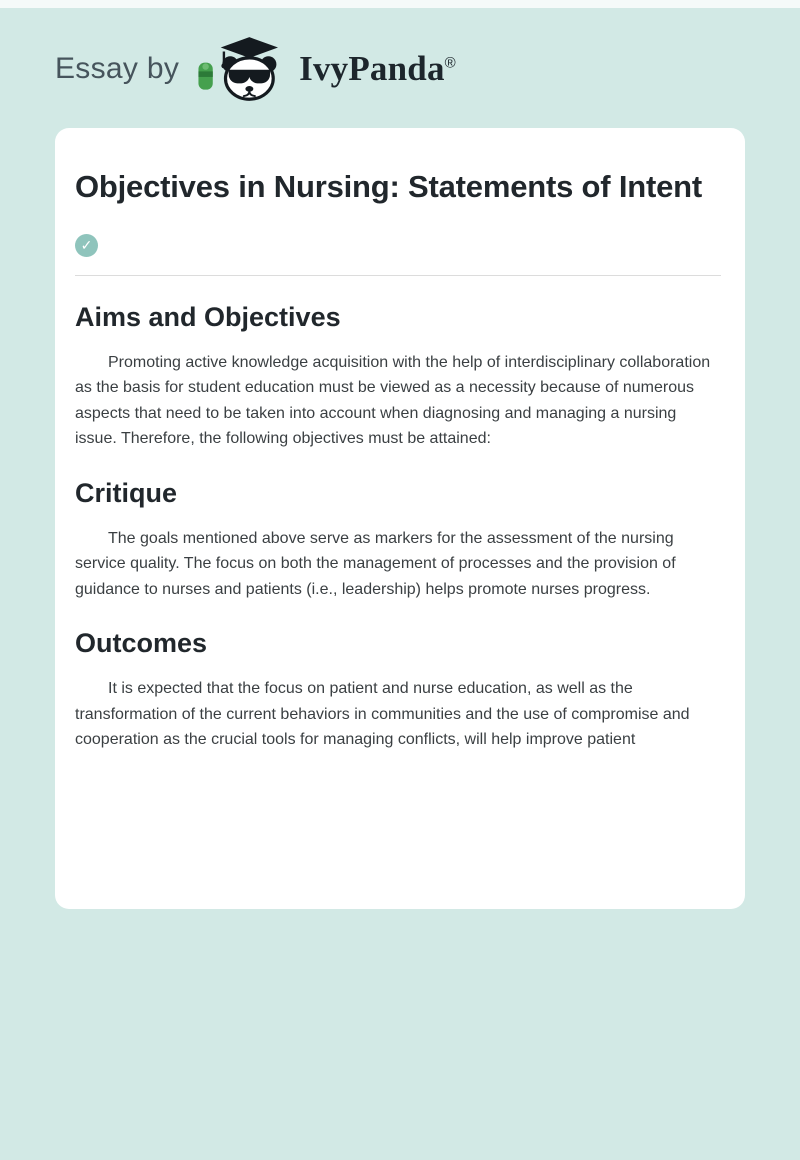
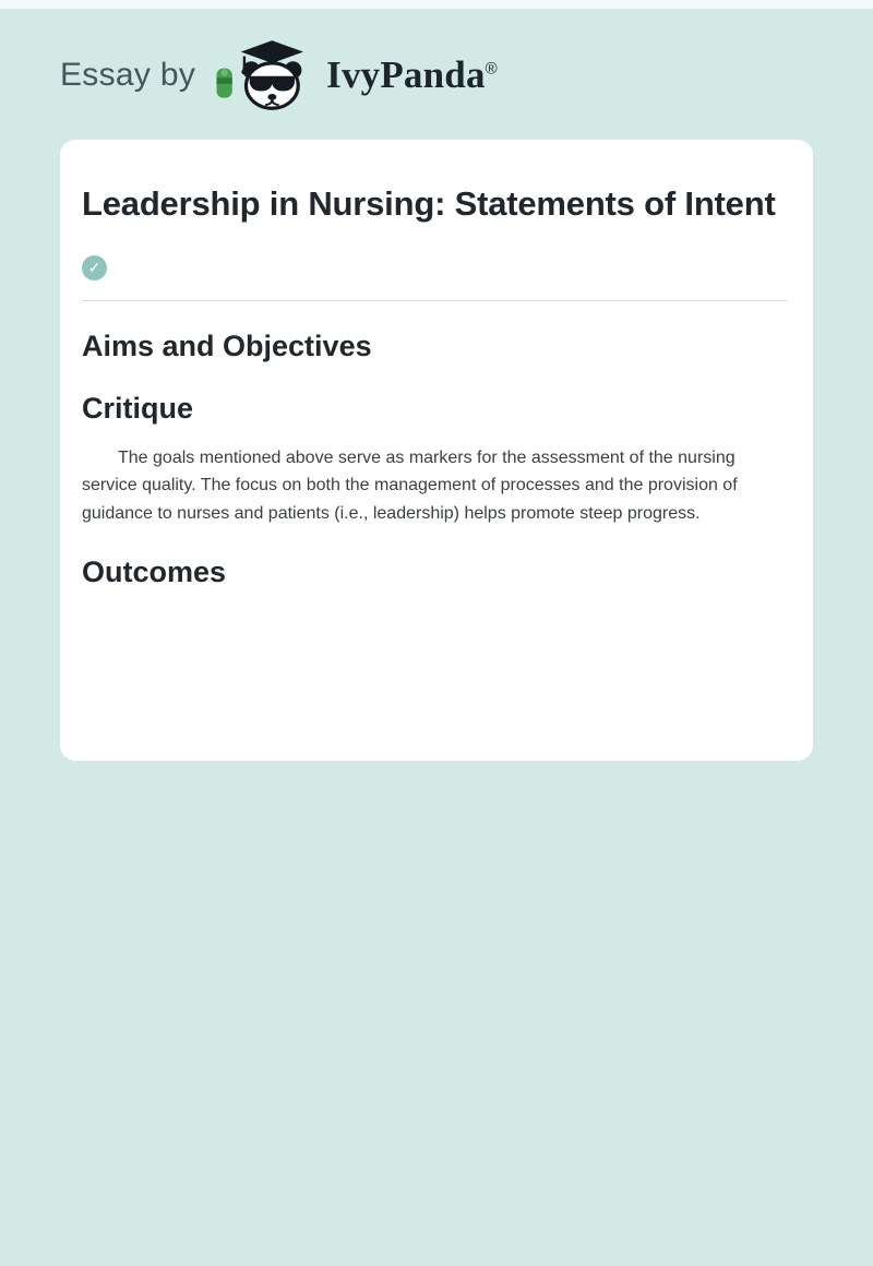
  Essay by
  IvyPanda®
- Objectives in Nursing: Statements of Intent
+ Leadership in Nursing: Statements of Intent
  ✓
  Aims and Objectives
- Promoting active knowledge acquisition with the help of interdisciplinary collaboration as the basis for student education must be viewed as a necessity because of numerous aspects that need to be taken into account when diagnosing and managing a nursing issue. Therefore, the following objectives must be attained:
  Critique
- The goals mentioned above serve as markers for the assessment of the nursing service quality. The focus on both the management of processes and the provision of guidance to nurses and patients (i.e., leadership) helps promote nurses progress.
+ The goals mentioned above serve as markers for the assessment of the nursing service quality. The focus on both the management of processes and the provision of guidance to nurses and patients (i.e., leadership) helps promote steep progress.
  Outcomes
- It is expected that the focus on patient and nurse education, as well as the transformation of the current behaviors in communities and the use of compromise and cooperation as the crucial tools for managing conflicts, will help improve patient
